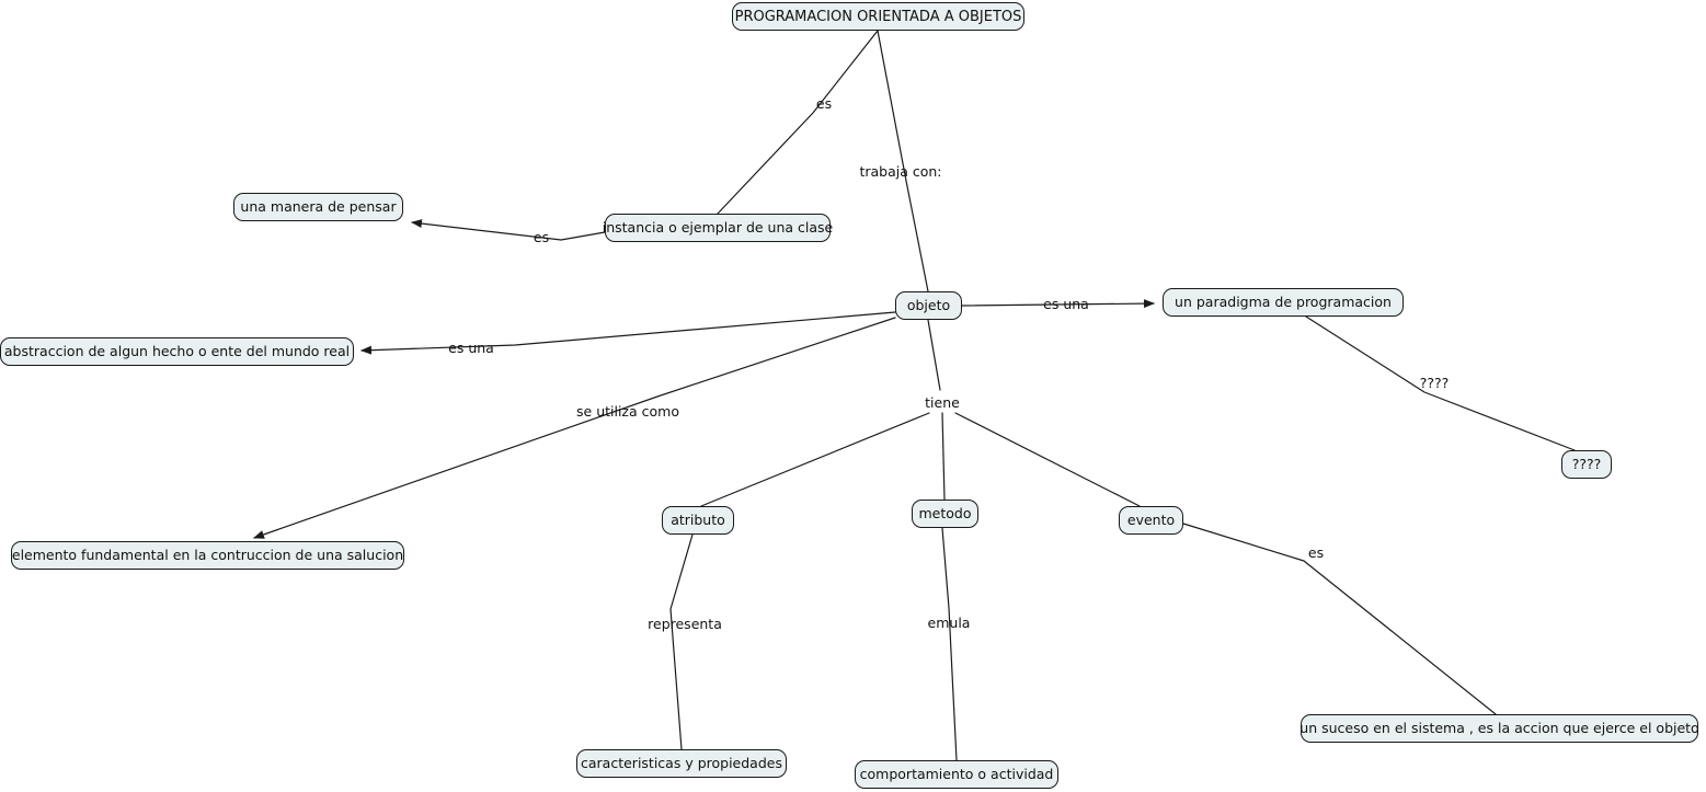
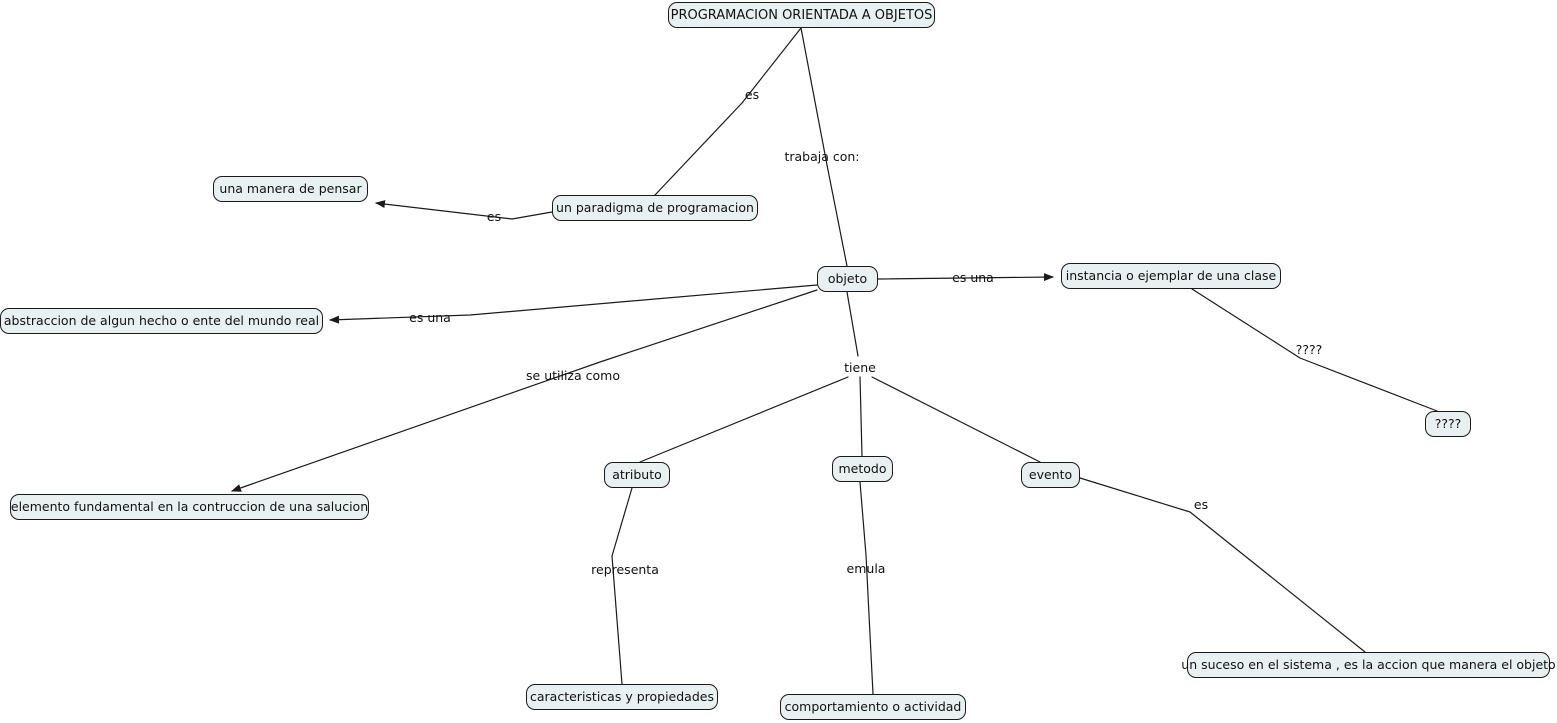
  PROGRAMACION ORIENTADA A OBJETOS
- instancia o ejemplar de una clase
+ un paradigma de programacion
  una manera de pensar
  objeto
- un paradigma de programacion
+ instancia o ejemplar de una clase
  abstraccion de algun hecho o ente del mundo real
  ????
  elemento fundamental en la contruccion de una salucion
  atributo
  metodo
  evento
- un suceso en el sistema , es la accion que ejerce el objeto
+ un suceso en el sistema , es la accion que manera el objeto
  caracteristicas y propiedades
  comportamiento o actividad
  es
  trabaja con:
  es
  es una
  es una
  se utiliza como
  tiene
  ????
  representa
  emula
  es
